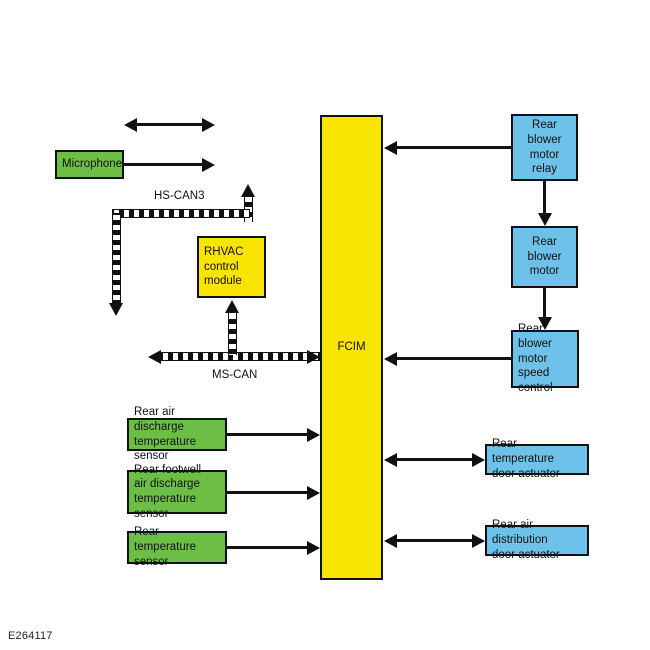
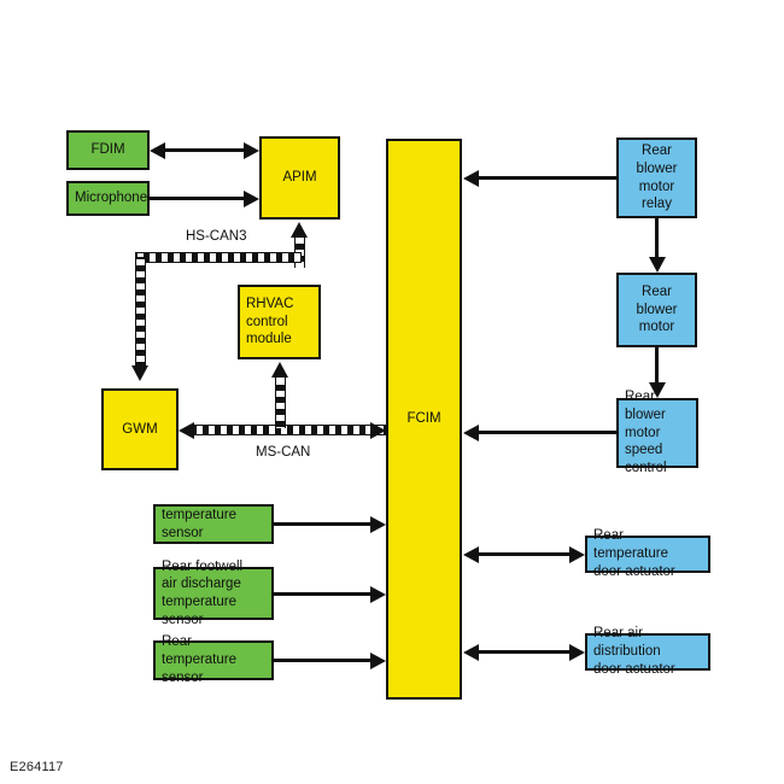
+ FDIM
  Microphone
+ APIM
  RHVAC
  control
  module
+ GWM
  FCIM
  Rear
  blower
  motor
  relay
  Rear
  blower
  motor
  Rear blower
  motor speed
  control
  Rear temperature
  door actuator
  Rear air distribution
  door actuator
- Rear air discharge
  temperature sensor
  Rear footwell
  air discharge
  temperature sensor
  Rear temperature
  sensor
  HS-CAN3
  MS-CAN
  E264117
